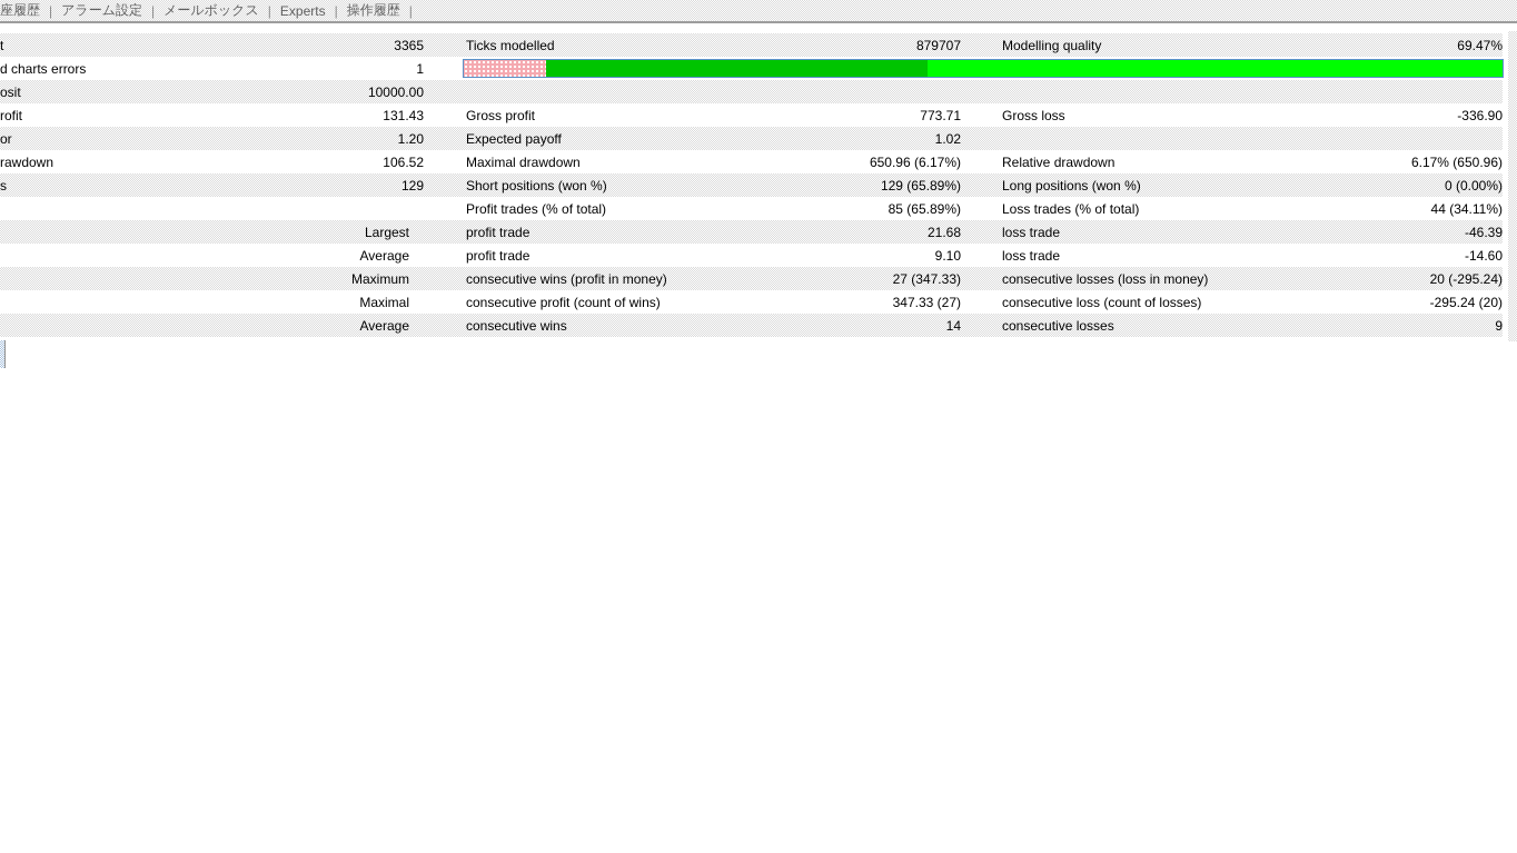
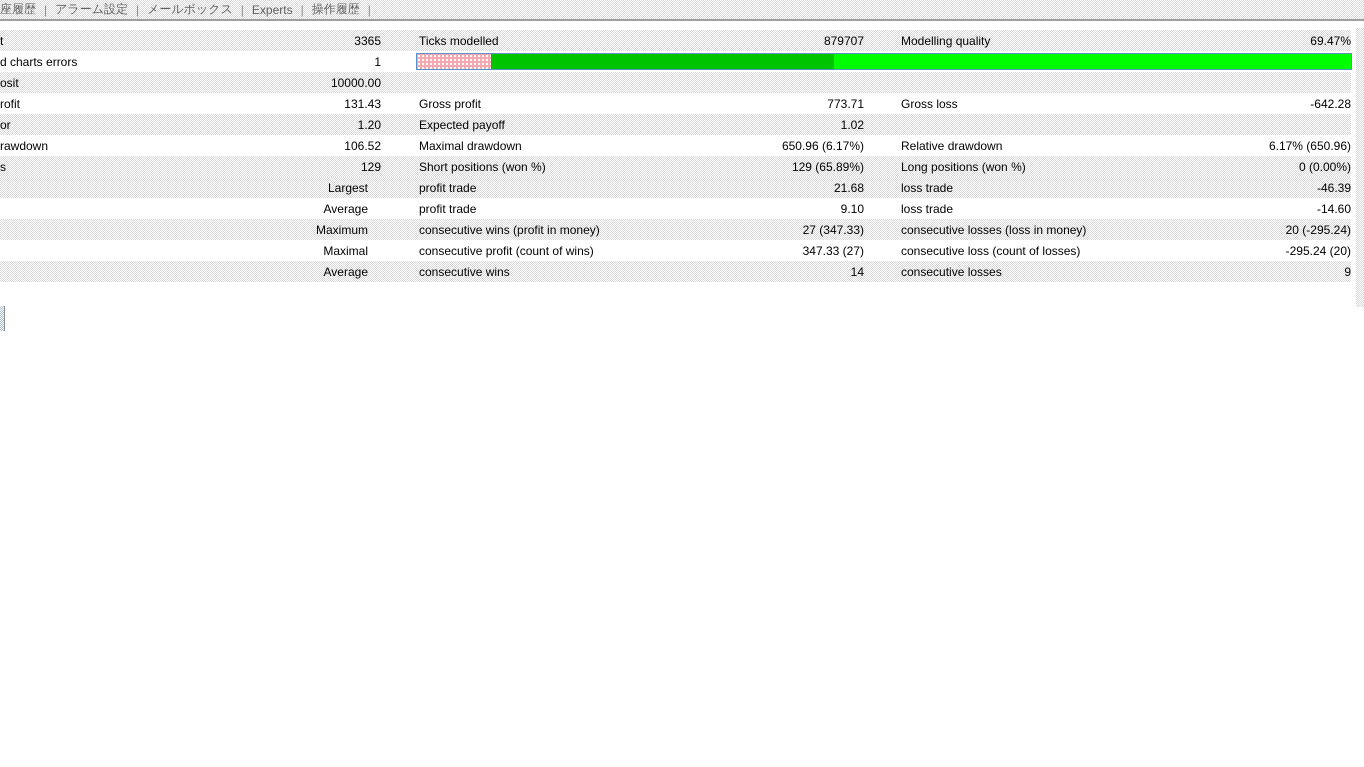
  座履歴
  |
  アラーム設定
  |
  メールボックス
  |
  Experts
  |
  操作履歴
  |
  t
  3365
  Ticks modelled
  879707
  Modelling quality
  69.47%
  d charts errors
  1
  osit
  10000.00
  rofit
  131.43
  Gross profit
  773.71
  Gross loss
- -336.90
+ -642.28
  or
  1.20
  Expected payoff
  1.02
  rawdown
  106.52
  Maximal drawdown
  650.96 (6.17%)
  Relative drawdown
  6.17% (650.96)
  s
  129
  Short positions (won %)
  129 (65.89%)
  Long positions (won %)
  0 (0.00%)
- Profit trades (% of total)
- 85 (65.89%)
- Loss trades (% of total)
- 44 (34.11%)
  Largest
  profit trade
  21.68
  loss trade
  -46.39
  Average
  profit trade
  9.10
  loss trade
  -14.60
  Maximum
  consecutive wins (profit in money)
  27 (347.33)
  consecutive losses (loss in money)
  20 (-295.24)
  Maximal
  consecutive profit (count of wins)
  347.33 (27)
  consecutive loss (count of losses)
  -295.24 (20)
  Average
  consecutive wins
  14
  consecutive losses
  9
